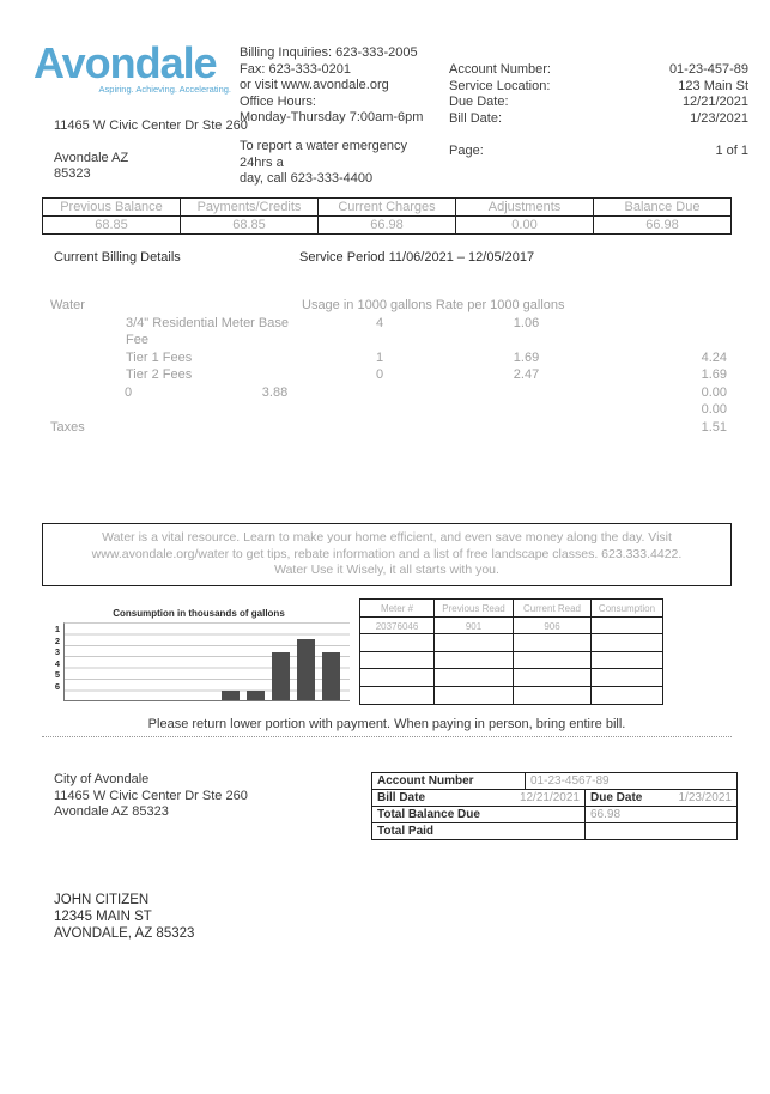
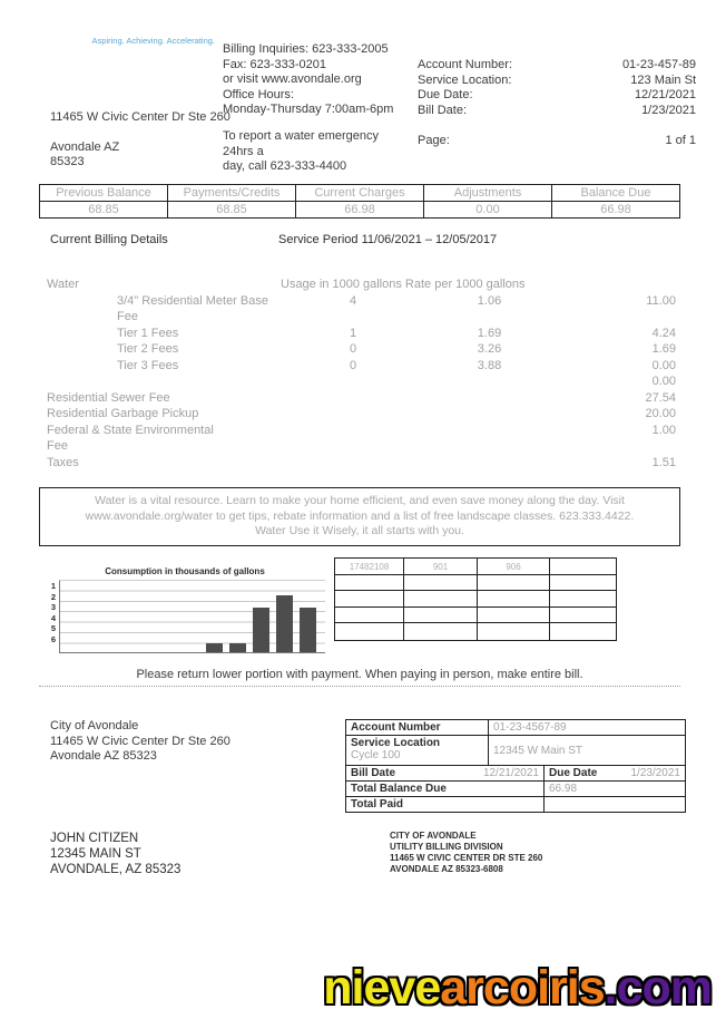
- Avondale
  Aspiring. Achieving. Accelerating.
  11465 W Civic Center Dr Ste 260
  Avondale AZ
  85323
  Billing Inquiries: 623-333-2005
  Fax: 623-333-0201
  or visit www.avondale.org
  Office Hours:
  Monday-Thursday 7:00am-6pm
  To report a water emergency
  24hrs a
  day, call 623-333-4400
  Account Number:
  01-23-457-89
  Service Location:
  123 Main St
  Due Date:
  12/21/2021
  Bill Date:
  1/23/2021
  Page:
  1 of 1
  Previous Balance
  Payments/Credits
  Current Charges
  Adjustments
  Balance Due
  68.85
  68.85
  66.98
  0.00
  66.98
  Current Billing Details
  Service Period 11/06/2021 – 12/05/2017
  Water
  Usage in 1000 gallons Rate per 1000 gallons
  3/4" Residential Meter Base Fee
  4
  1.06
+ 11.00
  Tier 1 Fees
  1
  1.69
  4.24
  Tier 2 Fees
  0
- 2.47
+ 3.26
  1.69
+ Tier 3 Fees
  0
  3.88
  0.00
  0.00
+ Residential Sewer Fee
+ 27.54
+ Residential Garbage Pickup
+ 20.00
+ Federal & State Environmental Fee
+ 1.00
  Taxes
  1.51
  Water is a vital resource. Learn to make your home efficient, and even save money along the day. Visit www.avondale.org/water to get tips, rebate information and a list of free landscape classes. 623.333.4422. Water Use it Wisely, it all starts with you.
  Consumption in thousands of gallons
  1
  2
  3
  4
  5
  6
- Meter #
- Previous Read
- Current Read
- Consumption
- 20376046
+ 17482108
  901
  906
- Please return lower portion with payment. When paying in person, bring entire bill.
+ Please return lower portion with payment. When paying in person, make entire bill.
  City of Avondale
  11465 W Civic Center Dr Ste 260
  Avondale AZ 85323
  Account Number
  01-23-4567-89
+ Service Location
+ Cycle 100
+ 12345 W Main ST
  Bill Date
  12/21/2021
  Due Date
  1/23/2021
  Total Balance Due
  66.98
  Total Paid
  JOHN CITIZEN
  12345 MAIN ST
  AVONDALE, AZ 85323
+ CITY OF AVONDALE
+ UTILITY BILLING DIVISION
+ 11465 W CIVIC CENTER DR STE 260
+ AVONDALE AZ 85323-6808
+ nievearcoiris.com
